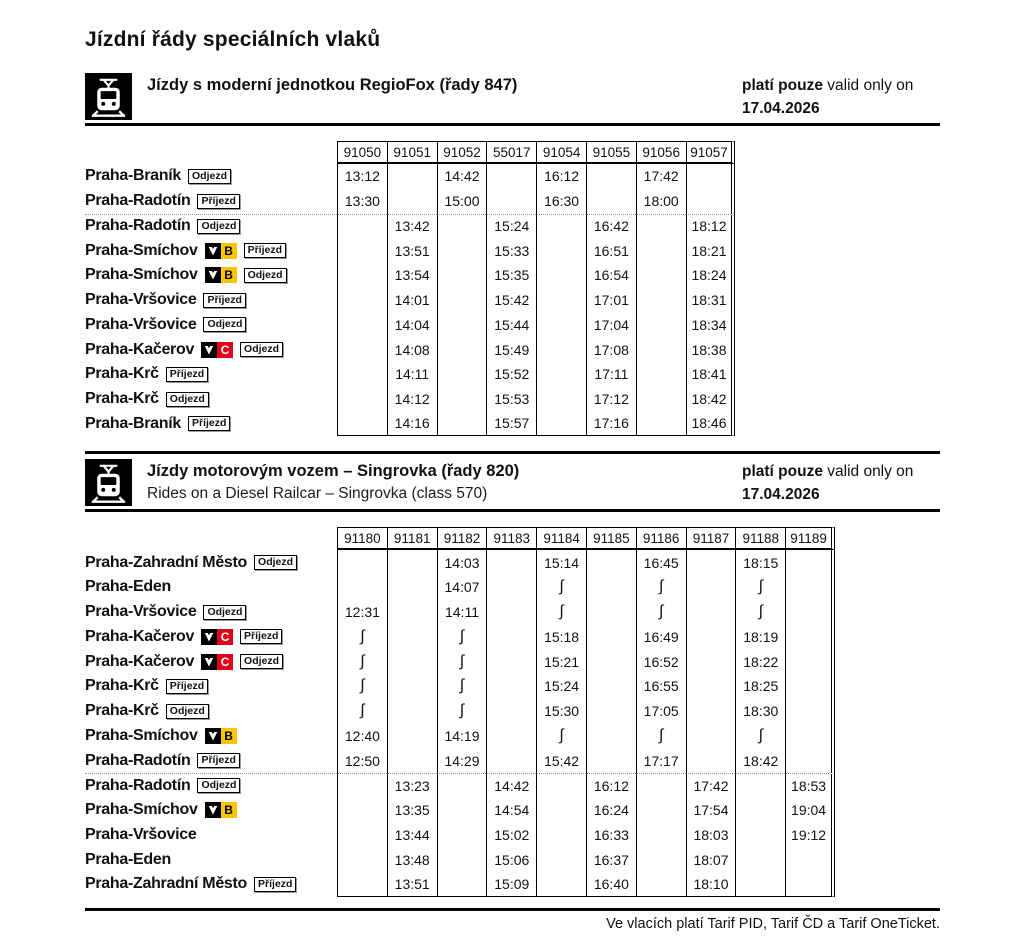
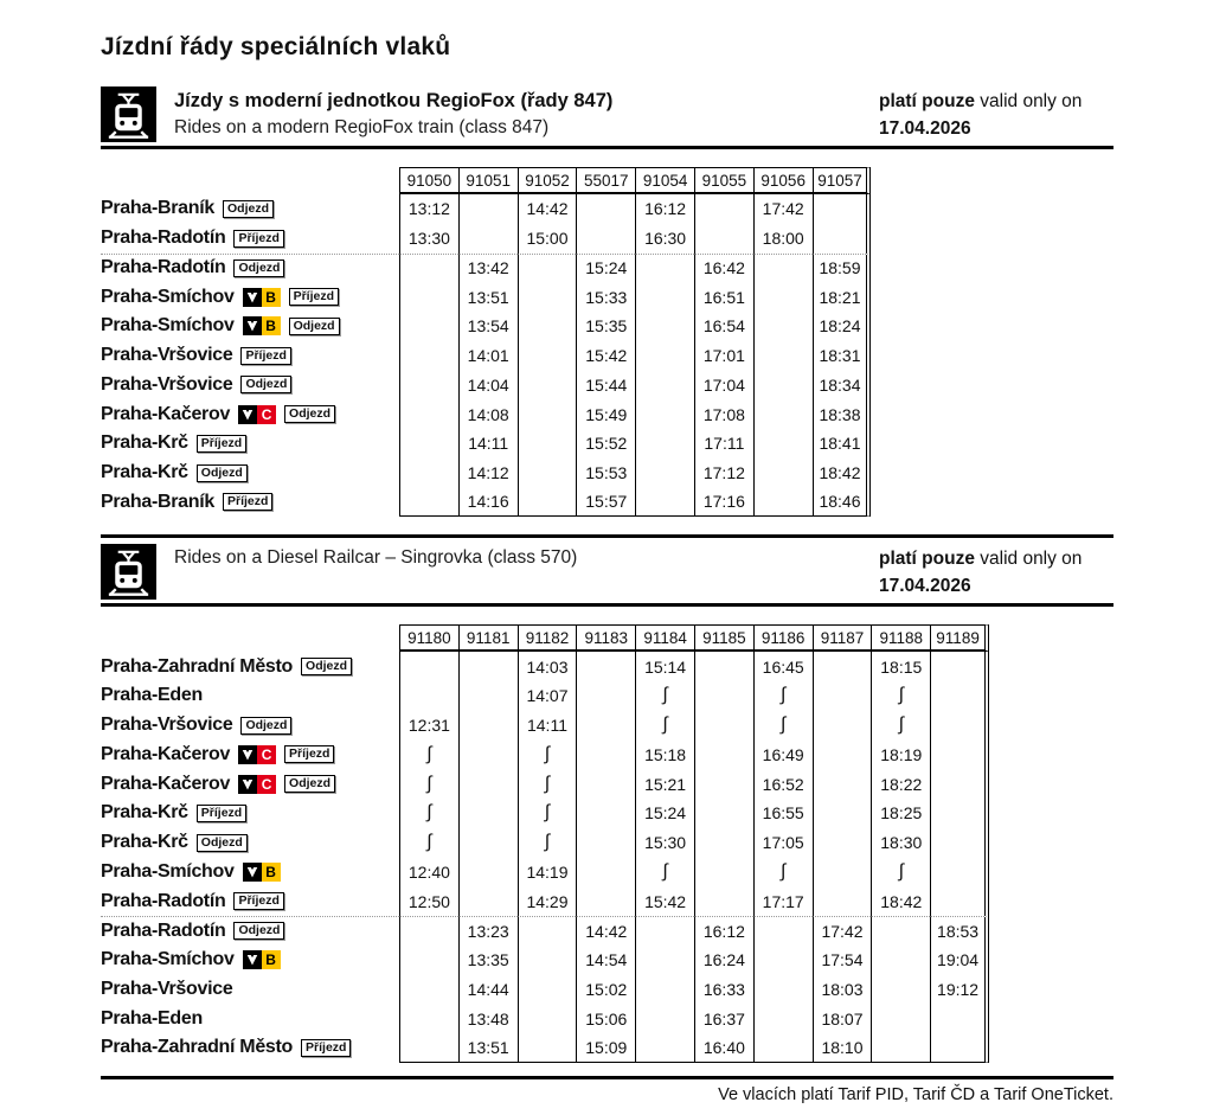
  Jízdní řády speciálních vlaků
  Jízdy s moderní jednotkou RegioFox (řady 847)
+ Rides on a modern RegioFox train (class 847)
  platí pouze valid only on
  17.04.2026
  91050
  91051
  91052
  55017
  91054
  91055
  91056
  91057
  Praha-Braník
  Odjezd
  13:12
  14:42
  16:12
  17:42
  Praha-Radotín
  Příjezd
  13:30
  15:00
  16:30
  18:00
  Praha-Radotín
  Odjezd
  13:42
  15:24
  16:42
- 18:12
+ 18:59
  Praha-Smíchov
  B
  Příjezd
  13:51
  15:33
  16:51
  18:21
  Praha-Smíchov
  B
  Odjezd
  13:54
  15:35
  16:54
  18:24
  Praha-Vršovice
  Příjezd
  14:01
  15:42
  17:01
  18:31
  Praha-Vršovice
  Odjezd
  14:04
  15:44
  17:04
  18:34
  Praha-Kačerov
  C
  Odjezd
  14:08
  15:49
  17:08
  18:38
  Praha-Krč
  Příjezd
  14:11
  15:52
  17:11
  18:41
  Praha-Krč
  Odjezd
  14:12
  15:53
  17:12
  18:42
  Praha-Braník
  Příjezd
  14:16
  15:57
  17:16
  18:46
- Jízdy motorovým vozem – Singrovka (řady 820)
  Rides on a Diesel Railcar – Singrovka (class 570)
  platí pouze valid only on
  17.04.2026
  91180
  91181
  91182
  91183
  91184
  91185
  91186
  91187
  91188
  91189
  Praha-Zahradní Město
  Odjezd
  14:03
  15:14
  16:45
  18:15
  Praha-Eden
  14:07
  ∫
  ∫
  ∫
  Praha-Vršovice
  Odjezd
  12:31
  14:11
  ∫
  ∫
  ∫
  Praha-Kačerov
  C
  Příjezd
  ∫
  ∫
  15:18
  16:49
  18:19
  Praha-Kačerov
  C
  Odjezd
  ∫
  ∫
  15:21
  16:52
  18:22
  Praha-Krč
  Příjezd
  ∫
  ∫
  15:24
  16:55
  18:25
  Praha-Krč
  Odjezd
  ∫
  ∫
  15:30
  17:05
  18:30
  Praha-Smíchov
  B
  12:40
  14:19
  ∫
  ∫
  ∫
  Praha-Radotín
  Příjezd
  12:50
  14:29
  15:42
  17:17
  18:42
  Praha-Radotín
  Odjezd
  13:23
  14:42
  16:12
  17:42
  18:53
  Praha-Smíchov
  B
  13:35
  14:54
  16:24
  17:54
  19:04
  Praha-Vršovice
- 13:44
+ 14:44
  15:02
  16:33
  18:03
  19:12
  Praha-Eden
  13:48
  15:06
  16:37
  18:07
  Praha-Zahradní Město
  Příjezd
  13:51
  15:09
  16:40
  18:10
  Ve vlacích platí Tarif PID, Tarif ČD a Tarif OneTicket.
